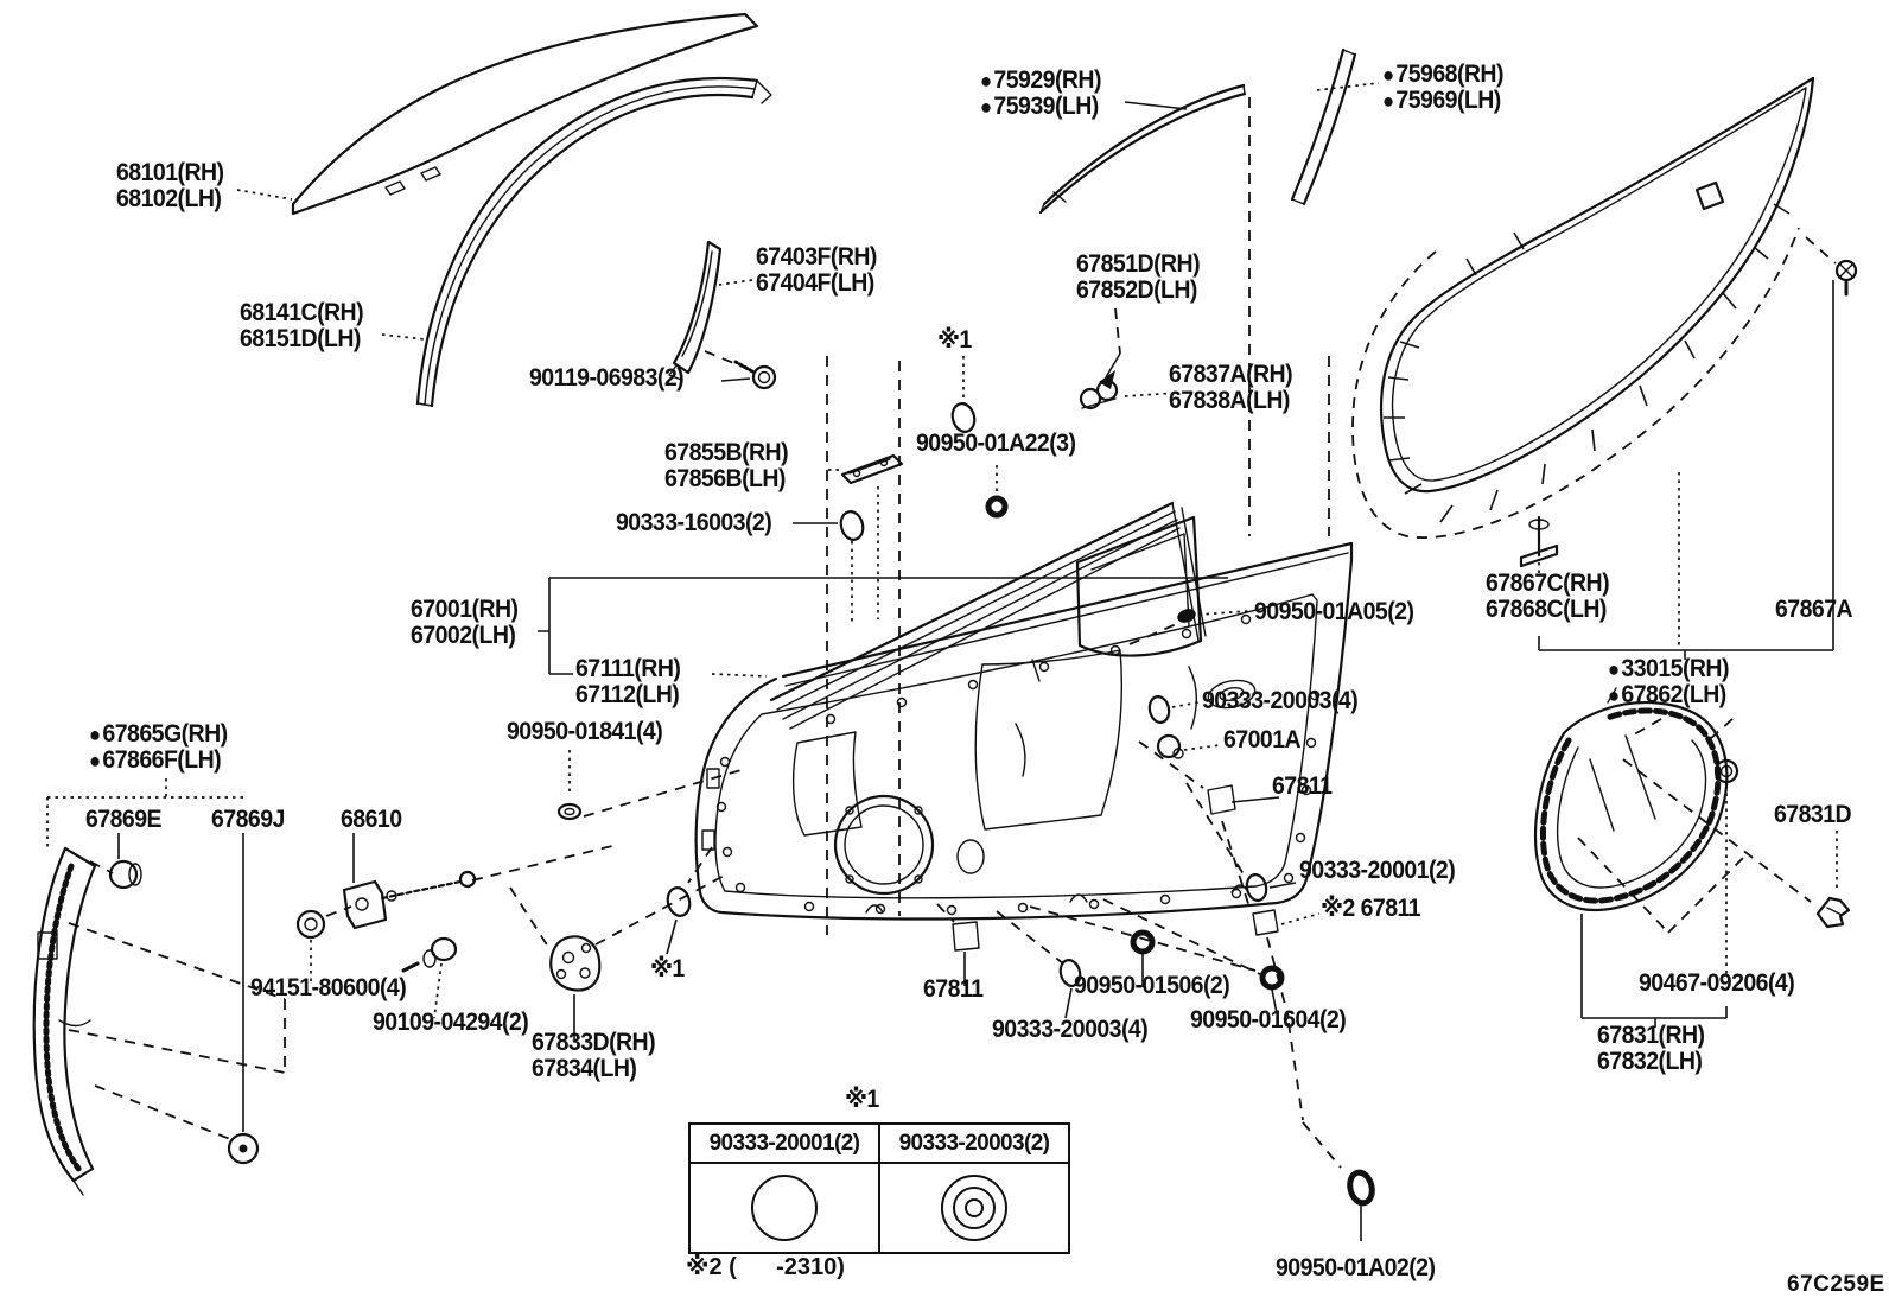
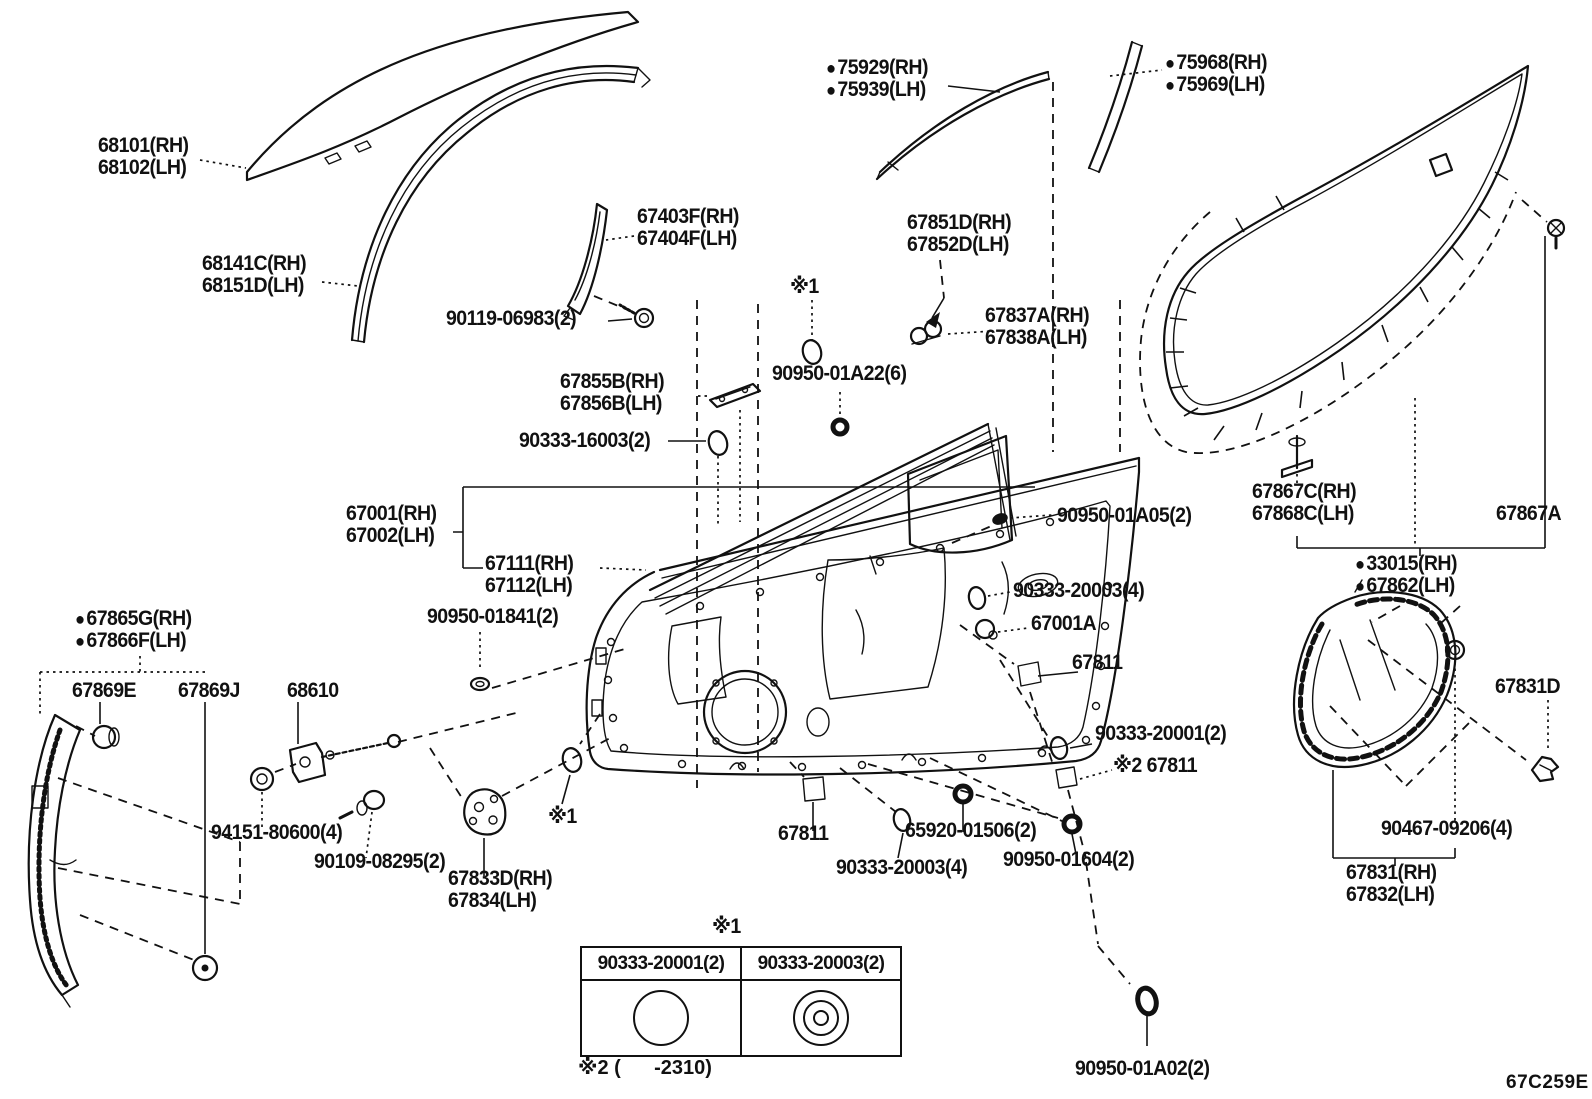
  68101(RH)
  68102(LH)
  68141C(RH)
  68151D(LH)
  67403F(RH)
  67404F(LH)
  90119-06983(2)
  ●75929(RH)
  ●75939(LH)
  ●75968(RH)
  ●75969(LH)
  67851D(RH)
  67852D(LH)
  67837A(RH)
  67838A(LH)
- 90950-01A22(3)
+ 90950-01A22(6)
  67855B(RH)
  67856B(LH)
  90333-16003(2)
  67001(RH)
  67002(LH)
  67111(RH)
  67112(LH)
- 90950-01841(4)
+ 90950-01841(2)
  ●67865G(RH)
  ●67866F(LH)
  67869E
  67869J
  68610
  94151-80600(4)
- 90109-04294(2)
+ 90109-08295(2)
  67833D(RH)
  67834(LH)
  67811
- 90950-01506(2)
+ 65920-01506(2)
  90333-20003(4)
  90950-01604(2)
  90950-01A05(2)
  90333-20003(4)
  67001A
  67811
  90333-20001(2)
  ※2 67811
  67867C(RH)
  67868C(LH)
  67867A
  ●33015(RH)
  ●67862(LH)
  67831D
  90467-09206(4)
  67831(RH)
  67832(LH)
  90950-01A02(2)
  ※1
  ※1
  ※1
  90333-20001(2)
  90333-20003(2)
  ※2 ( -2310)
  67C259E
